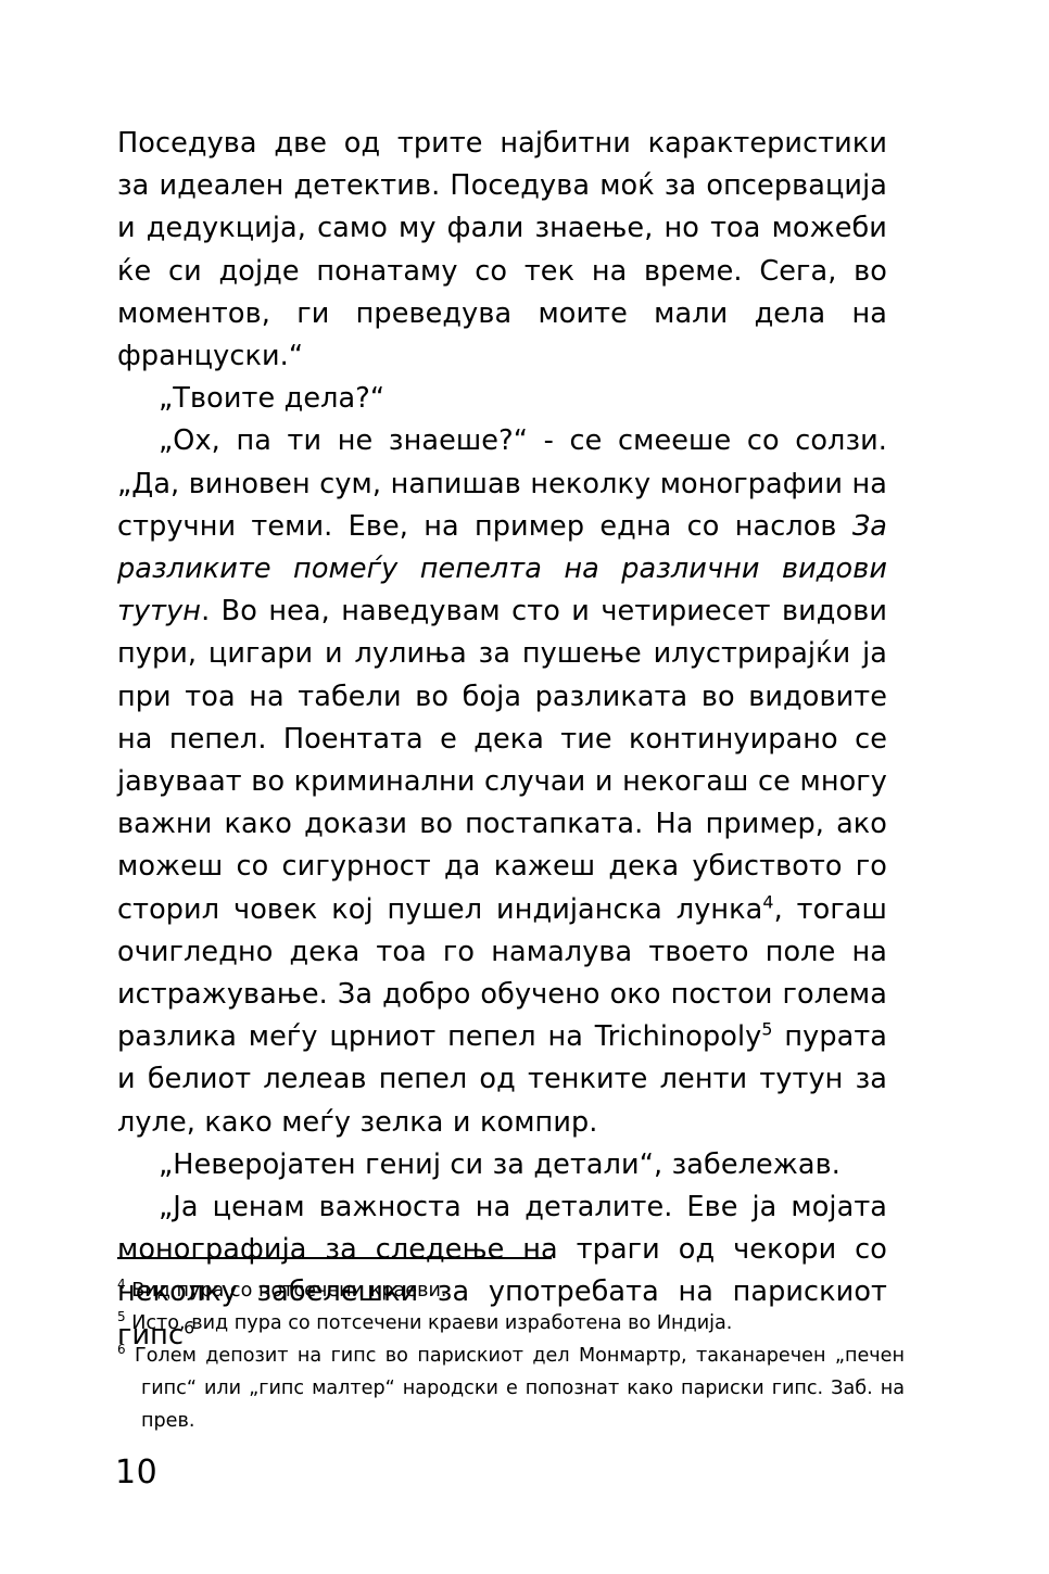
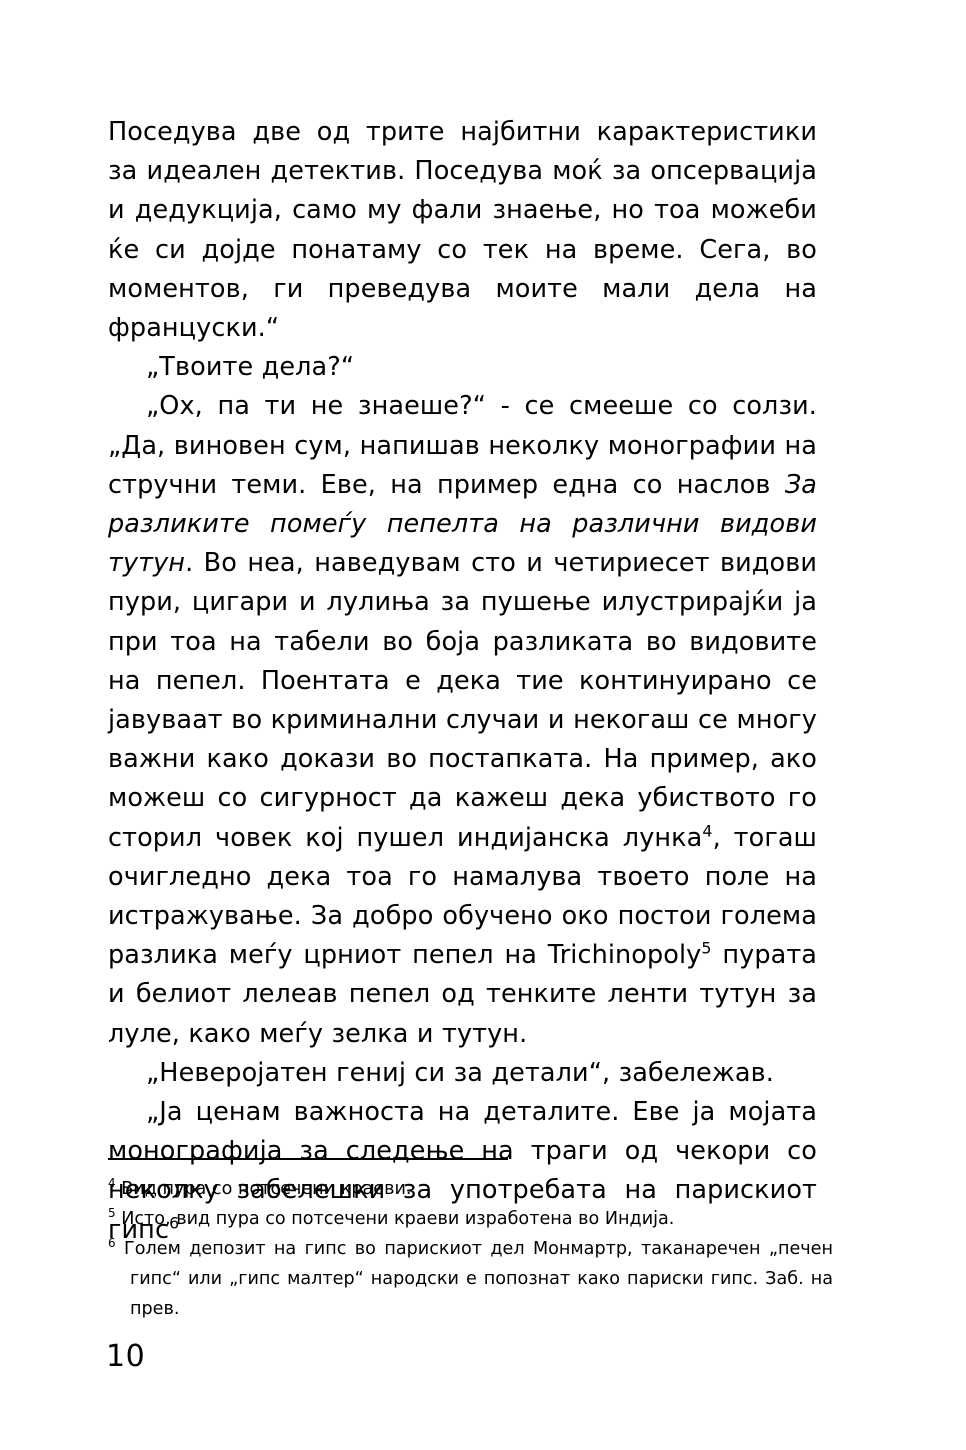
  Поседува две од трите најбитни карактеристики за идеален детектив. Поседува моќ за опсервација и дедукција, само му фали знаење, но тоа можеби ќе си дојде понатаму со тек на време. Сега, во моментов, ги преведува моите мали дела на француски.“
  „Твоите дела?“
- „Ох, па ти не знаеше?“ - се смееше со солзи. „Да, виновен сум, напишав неколку монографии на стручни теми. Еве, на пример една со наслов За разликите помеѓу пепелта на различни видови тутун. Во неа, наведувам сто и четириесет видови пури, цигари и лулиња за пушење илустрирајќи ја при тоа на табели во боја разликата во видовите на пепел. Поентата е дека тие континуирано се јавуваат во криминални случаи и некогаш се многу важни како докази во постапката. На пример, ако можеш со сигурност да кажеш дека убиството го сторил човек кој пушел индијанска лунка4, тогаш очигледно дека тоа го намалува твоето поле на истражување. За добро обучено око постои голема разлика меѓу црниот пепел на Trichinopoly5 пурата и белиот лелеав пепел од тенките ленти тутун за луле, како меѓу зелка и компир.
+ „Ох, па ти не знаеше?“ - се смееше со солзи. „Да, виновен сум, напишав неколку монографии на стручни теми. Еве, на пример една со наслов За разликите помеѓу пепелта на различни видови тутун. Во неа, наведувам сто и четириесет видови пури, цигари и лулиња за пушење илустрирајќи ја при тоа на табели во боја разликата во видовите на пепел. Поентата е дека тие континуирано се јавуваат во криминални случаи и некогаш се многу важни како докази во постапката. На пример, ако можеш со сигурност да кажеш дека убиството го сторил човек кој пушел индијанска лунка4, тогаш очигледно дека тоа го намалува твоето поле на истражување. За добро обучено око постои голема разлика меѓу црниот пепел на Trichinopoly5 пурата и белиот лелеав пепел од тенките ленти тутун за луле, како меѓу зелка и тутун.
  „Неверојатен гениј си за детали“, забележав.
  „Ја ценам важноста на деталите. Еве ја мојата монографија за следење на траги од чекори со неколку забелешки за употребата на парискиот гипс6
  4 Вид пура со потсечени краеви.
  5 Исто, вид пура со потсечени краеви изработена во Индија.
  6 Голем депозит на гипс во парискиот дел Монмартр, таканаречен „печен гипс“ или „гипс малтер“ народски е попознат како париски гипс. Заб. на прев.
  10
